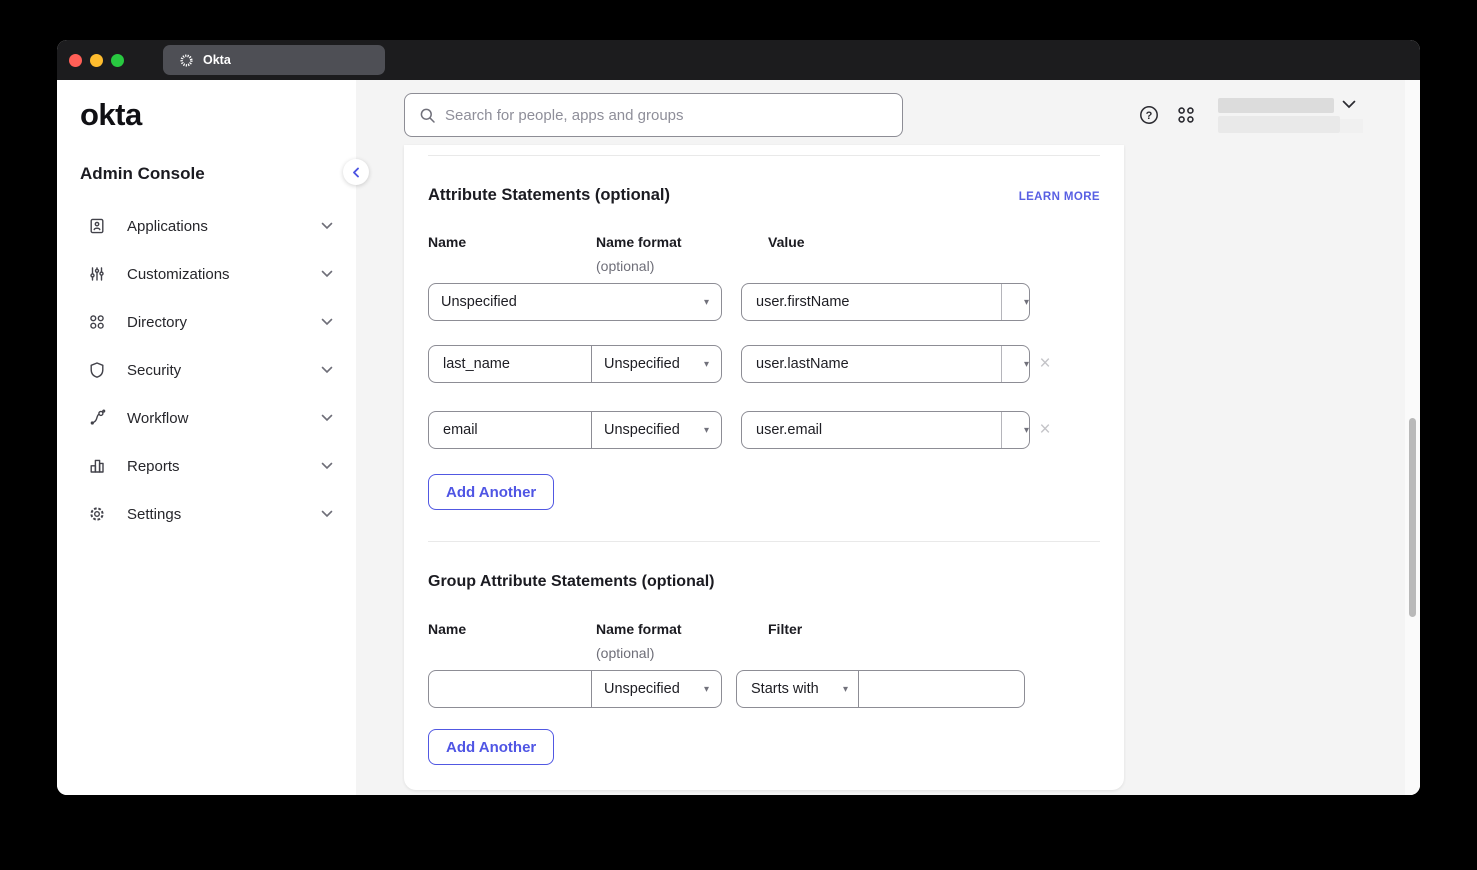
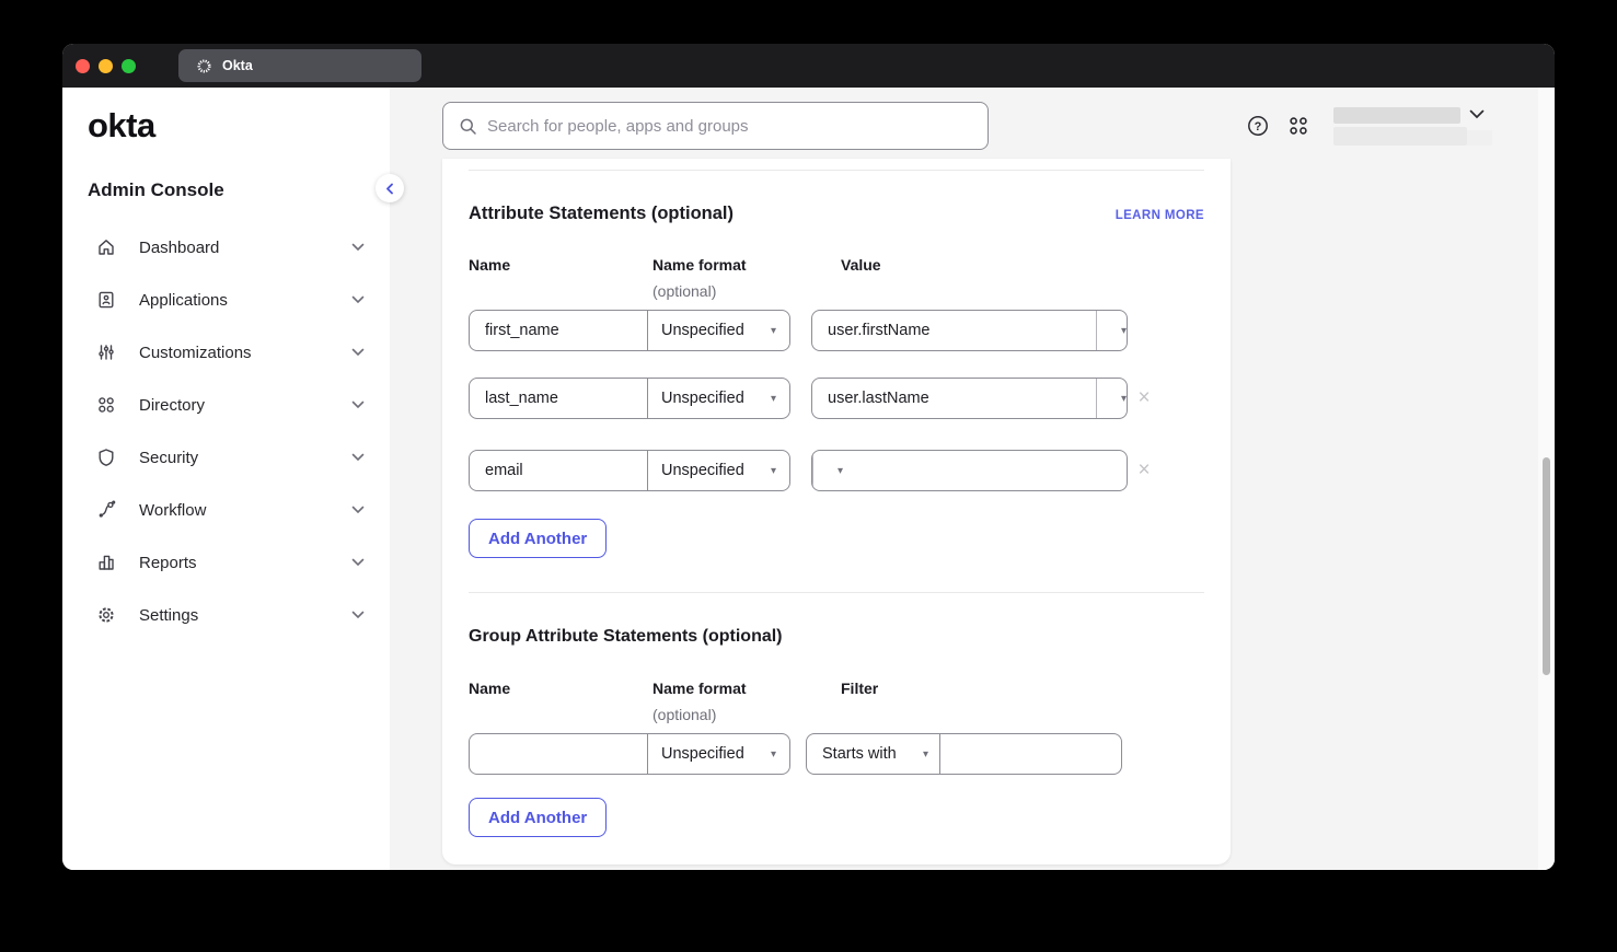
  Okta
  okta
  Admin Console
+ Dashboard
  Applications
  Customizations
  Directory
  Security
  Workflow
  Reports
  Settings
  Search for people, apps and groups
  ?
  Attribute Statements (optional)
  LEARN MORE
  Name
  Name format
  (optional)
  Value
+ first_name
  Unspecified
  ▾
  user.firstName
  ▾
  last_name
  Unspecified
  ▾
  user.lastName
  ▾
  ×
  email
  Unspecified
  ▾
- user.email
  ▾
  ×
  Add Another
  Group Attribute Statements (optional)
  Name
  Name format
  (optional)
  Filter
  Unspecified
  ▾
  Starts with
  ▾
  Add Another
